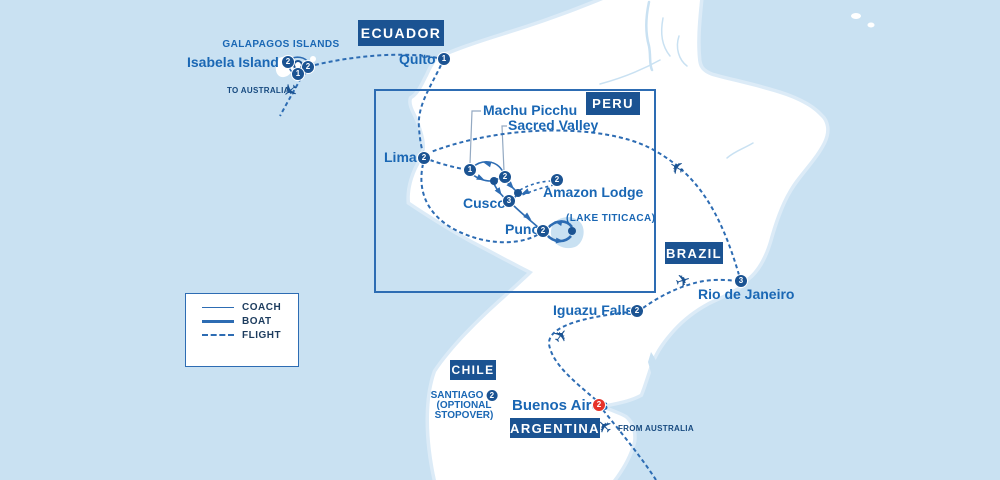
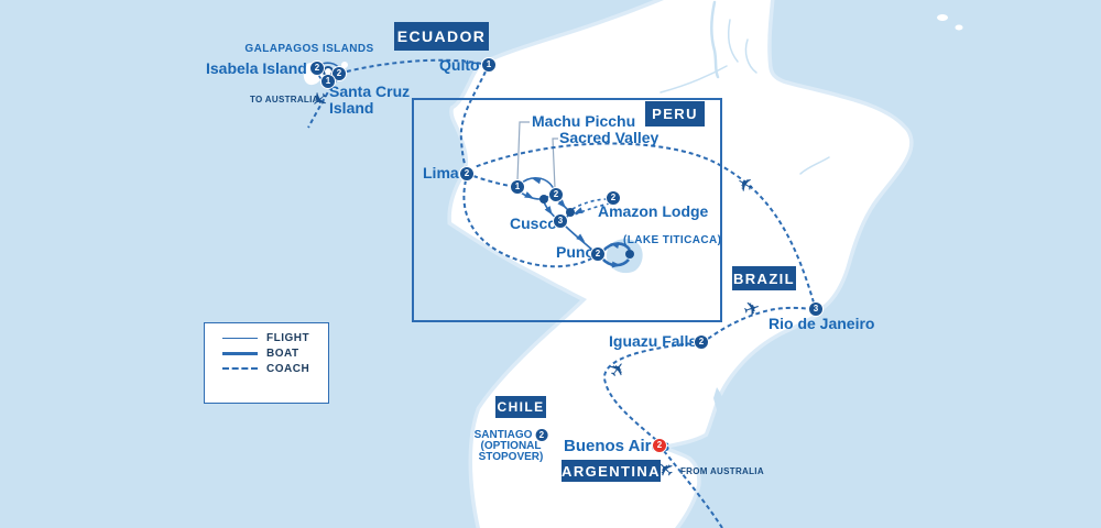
  ECUADOR
  PERU
  BRAZIL
  CHILE
  ARGENTINA
  GALAPAGOS ISLANDS
  (LAKE TITICACA)
  Isabela Island
+ Santa Cruz
+ Island
  Quito
  Lima
  Machu Picchu
  Sacred Valley
  Amazon Lodge
  Cusc
  Pun
  Rio de Janeiro
  Iguazu Fall
  Buenos Air
  SANTIAGO
  2
  (OPTIONAL
  STOPOVER)
  TO AUSTRALIA
  FROM AUSTRALIA
  2
  2
  1
  1
  2
  1
  2
  2
  3
  2
  2
  3
  2
- COACH
+ FLIGHT
  BOAT
- FLIGHT
+ COACH
